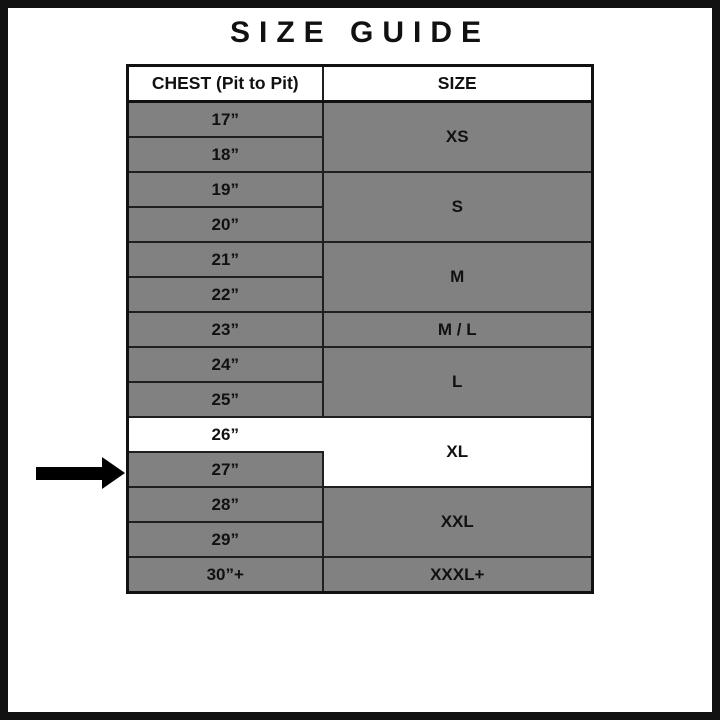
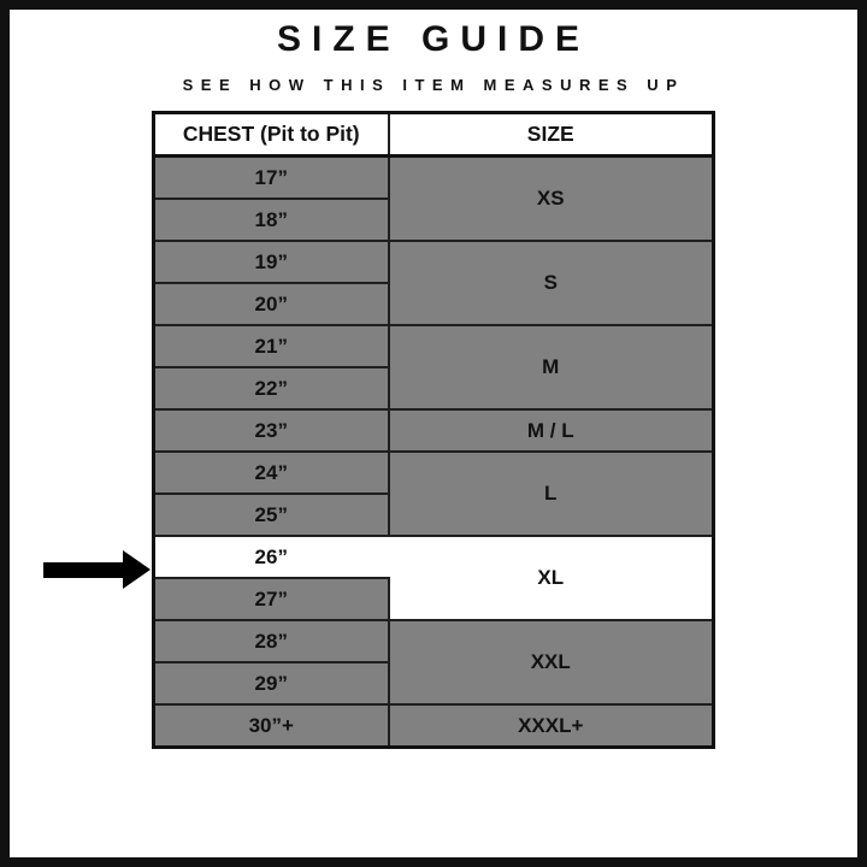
  SIZE GUIDE
+ SEE HOW THIS ITEM MEASURES UP
  CHEST (Pit to Pit)	SIZE
  17”	XS
  18”
  19”	S
  20”
  21”	M
  22”
  23”	M / L
  24”	L
  25”
  26”	XL
  27”
  28”	XXL
  29”
  30”+	XXXL+
